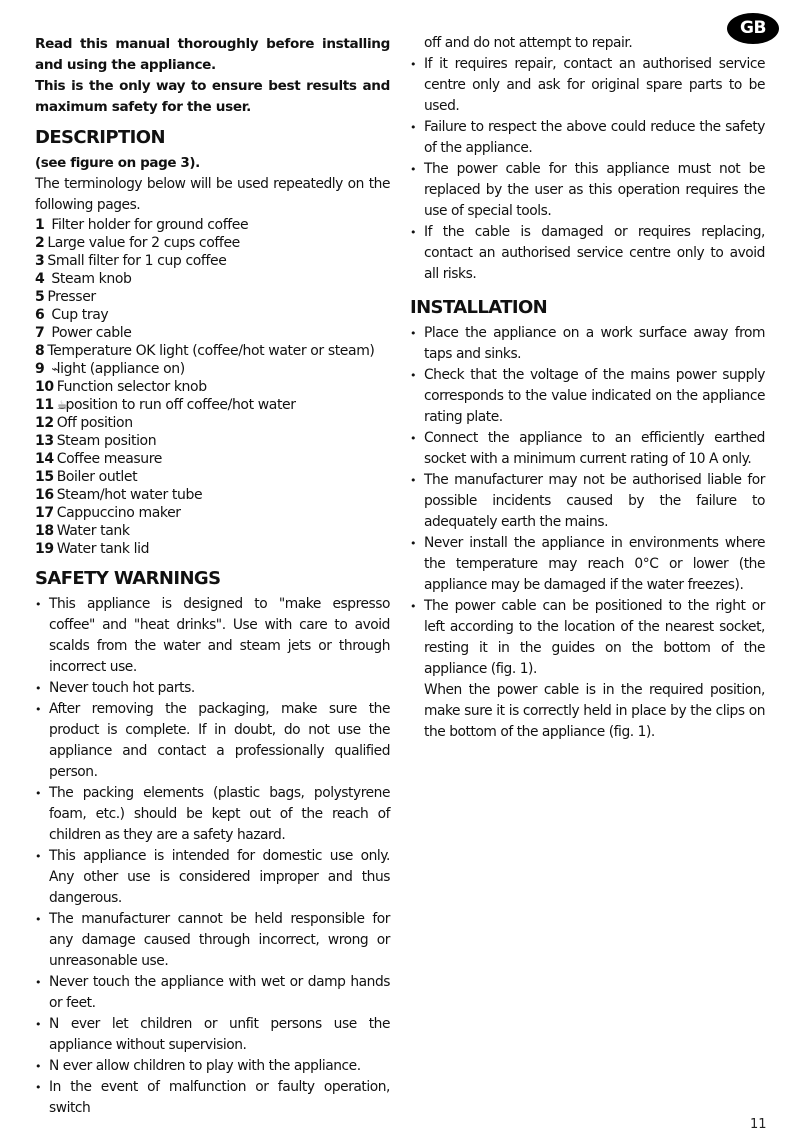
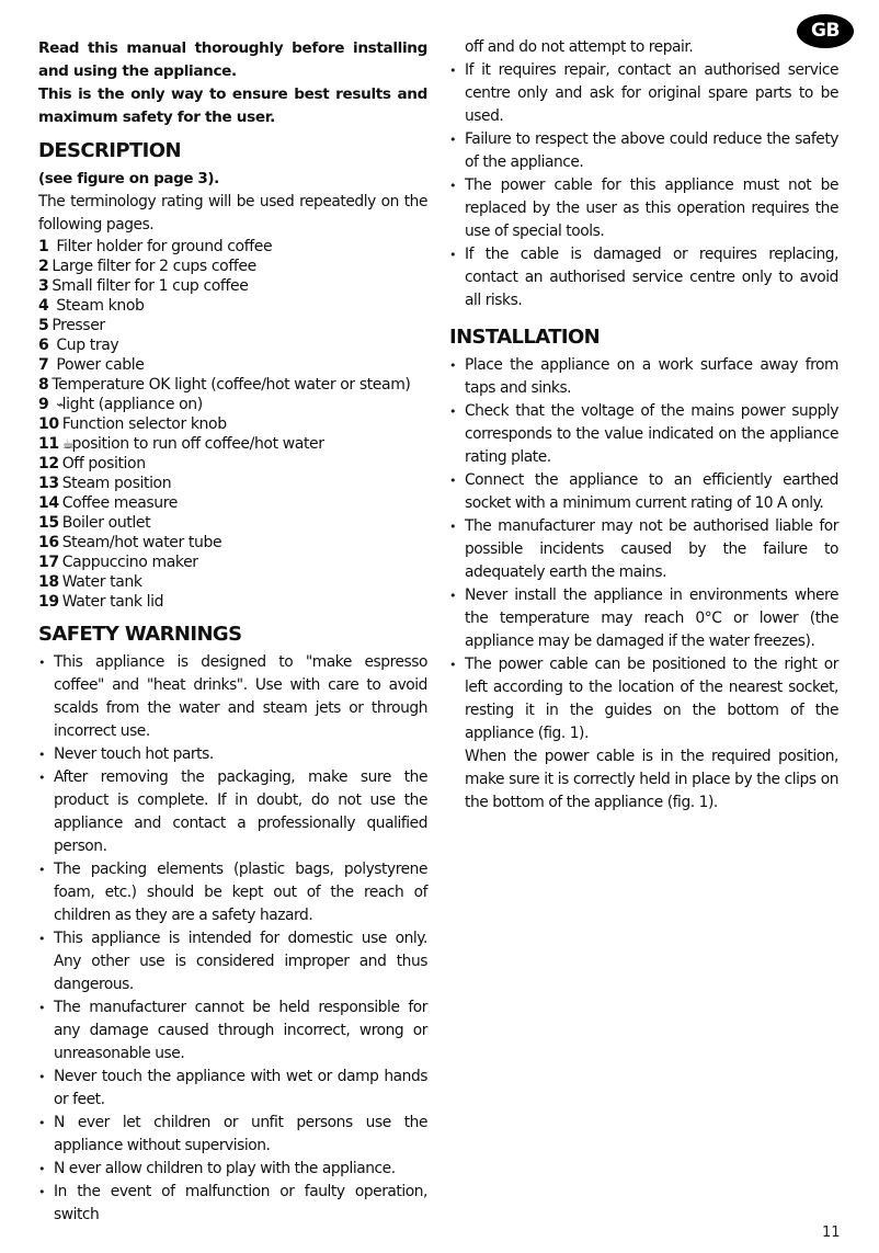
  GB
  Read this manual thoroughly before installing and using the appliance.
  This is the only way to ensure best results and maximum safety for the user.
  DESCRIPTION
  (see figure on page 3).
- The terminology below will be used repeatedly on the following pages.
+ The terminology rating will be used repeatedly on the following pages.
  1 Filter holder for ground coffee
- 2 Large value for 2 cups coffee
+ 2 Large filter for 2 cups coffee
  3 Small filter for 1 cup coffee
  4 Steam knob
  5 Presser
  6 Cup tray
  7 Power cable
  8 Temperature OK light (coffee/hot water or steam)
  9 ⌁light (appliance on)
  10 Function selector knob
  11 ☕position to run off coffee/hot water
  12 Off position
  13 Steam position
  14 Coffee measure
  15 Boiler outlet
  16 Steam/hot water tube
  17 Cappuccino maker
  18 Water tank
  19 Water tank lid
  SAFETY WARNINGS
  •
  This appliance is designed to "make espresso coffee" and "heat drinks". Use with care to avoid scalds from the water and steam jets or through incorrect use.
  •
  Never touch hot parts.
  •
  After removing the packaging, make sure the product is complete. If in doubt, do not use the appliance and contact a professionally qualified person.
  •
  The packing elements (plastic bags, polystyrene foam, etc.) should be kept out of the reach of children as they are a safety hazard.
  •
  This appliance is intended for domestic use only. Any other use is considered improper and thus dangerous.
  •
  The manufacturer cannot be held responsible for any damage caused through incorrect, wrong or unreasonable use.
  •
  Never touch the appliance with wet or damp hands or feet.
  •
  N ever let children or unfit persons use the appliance without supervision.
  •
  N ever allow children to play with the appliance.
  •
  In the event of malfunction or faulty operation, switch
  off and do not attempt to repair.
  •
  If it requires repair, contact an authorised service centre only and ask for original spare parts to be used.
  •
  Failure to respect the above could reduce the safety of the appliance.
  •
  The power cable for this appliance must not be replaced by the user as this operation requires the use of special tools.
  •
  If the cable is damaged or requires replacing, contact an authorised service centre only to avoid all risks.
  INSTALLATION
  •
  Place the appliance on a work surface away from taps and sinks.
  •
  Check that the voltage of the mains power supply corresponds to the value indicated on the appliance rating plate.
  •
  Connect the appliance to an efficiently earthed socket with a minimum current rating of 10 A only.
  •
  The manufacturer may not be authorised liable for possible incidents caused by the failure to adequately earth the mains.
  •
  Never install the appliance in environments where the temperature may reach 0°C or lower (the appliance may be damaged if the water freezes).
  •
  The power cable can be positioned to the right or left according to the location of the nearest socket, resting it in the guides on the bottom of the appliance (fig. 1).
  When the power cable is in the required position, make sure it is correctly held in place by the clips on the bottom of the appliance (fig. 1).
  11
